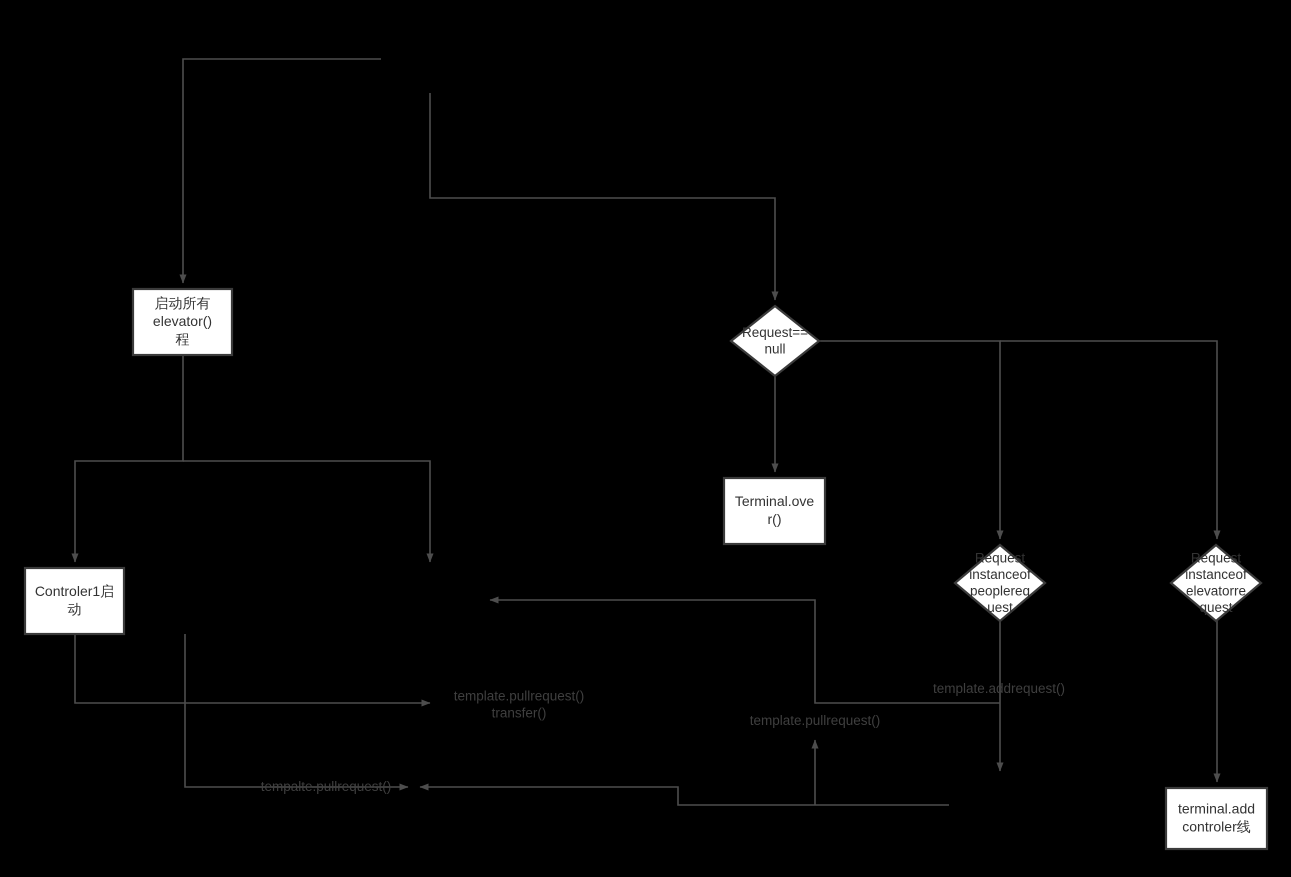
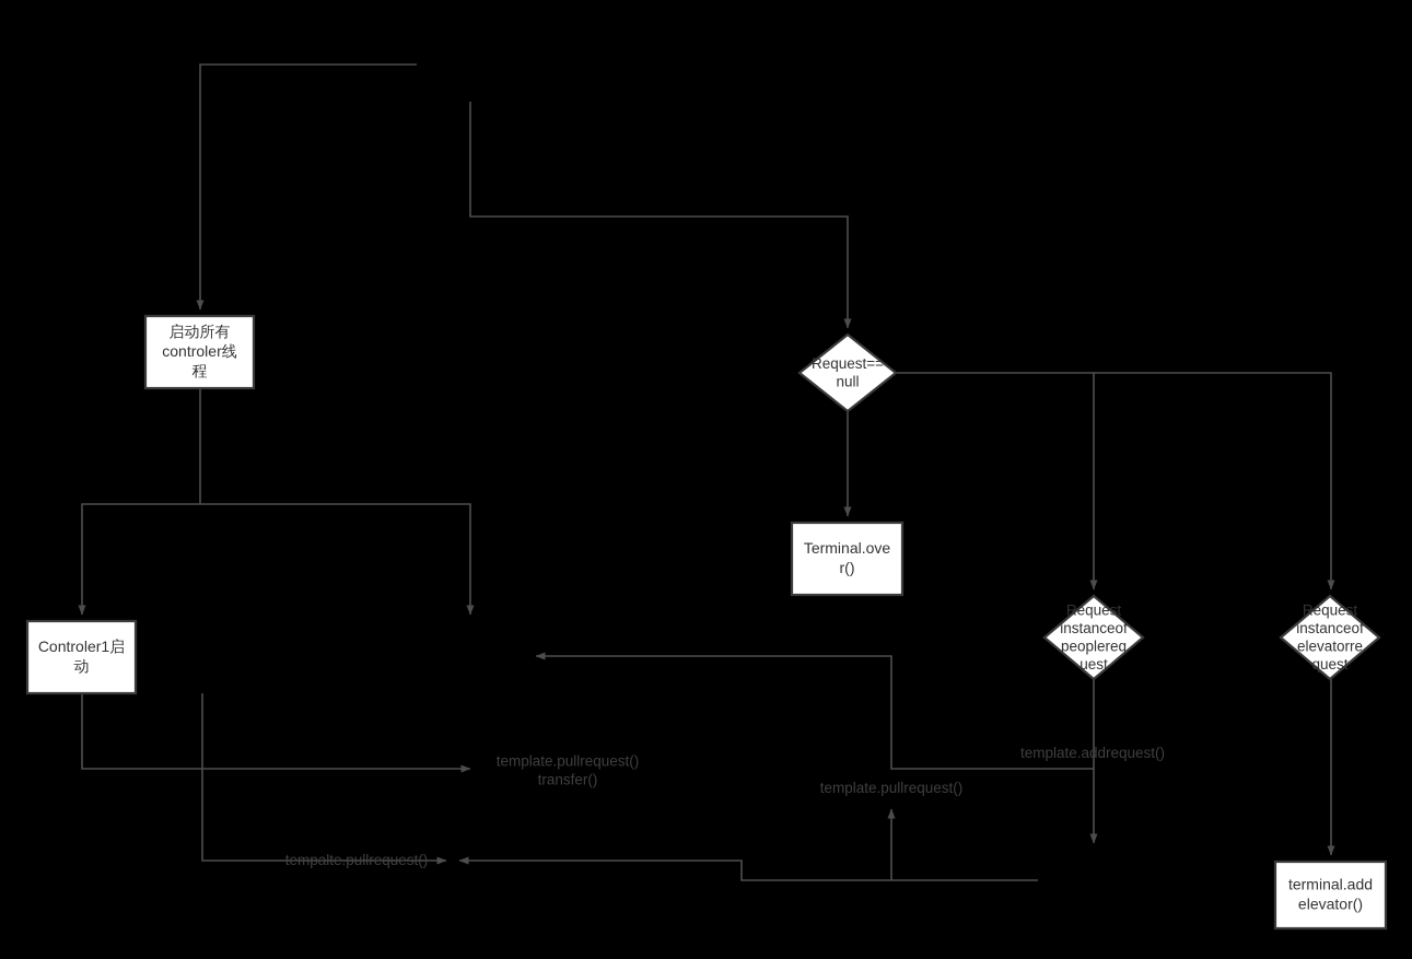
- 启动所有 elevator() 程
+ 启动所有 controler线程
  Request== null
  Terminal.ove r()
  Controler1启动
  Request instanceof peoplereq uest
  Request instanceof elevatorre quest
- terminal.add controler线
+ terminal.add elevator()
  template.pullrequest() transfer()
  template.pullrequest()
  tempalte.pullrequest()
  template.addrequest()
